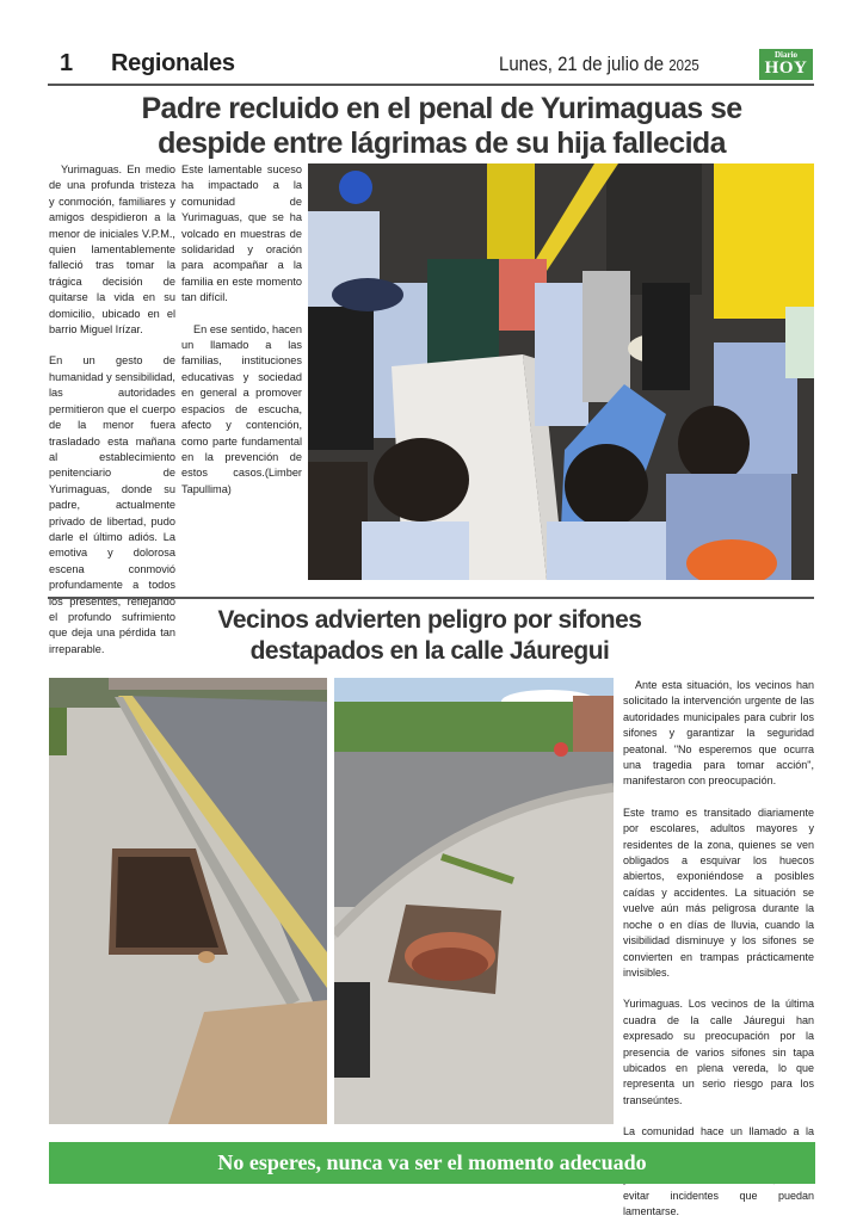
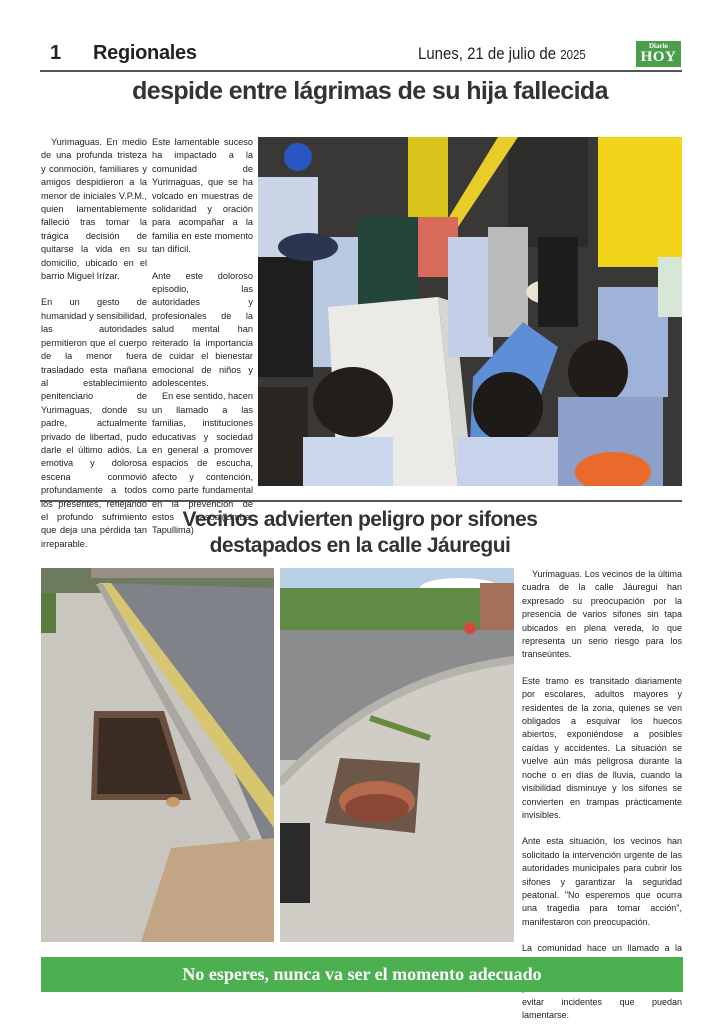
  1
  Regionales
  Lunes, 21 de julio de 2025
  Diario
  HOY
- Padre recluido en el penal de Yurimaguas se
  despide entre lágrimas de su hija fallecida
  Yurimaguas. En medio de una profunda tristeza y conmoción, familiares y amigos despidieron a la menor de iniciales V.P.M., quien lamentablemente falleció tras tomar la trágica decisión de quitarse la vida en su domicilio, ubicado en el barrio Miguel Irízar.
  En un gesto de humanidad y sensibilidad, las autoridades permitieron que el cuerpo de la menor fuera trasladado esta mañana al establecimiento penitenciario de Yurimaguas, donde su padre, actualmente privado de libertad, pudo darle el último adiós. La emotiva y dolorosa escena conmovió profundamente a todos los presentes, reflejando el profundo sufrimiento que deja una pérdida tan irreparable.
  Este lamentable suceso ha impactado a la comunidad de Yurimaguas, que se ha volcado en muestras de solidaridad y oración para acompañar a la familia en este momento tan difícil.
+ Ante este doloroso episodio, las autoridades y profesionales de la salud mental han reiterado la importancia de cuidar el bienestar emocional de niños y adolescentes.
  En ese sentido, hacen un llamado a las familias, instituciones educativas y sociedad en general a promover espacios de escucha, afecto y contención, como parte fundamental en la prevención de estos casos.(Limber Tapullima)
  Vecinos advierten peligro por sifones
  destapados en la calle Jáuregui
- Ante esta situación, los vecinos han solicitado la intervención urgente de las autoridades municipales para cubrir los sifones y garantizar la seguridad peatonal. "No esperemos que ocurra una tragedia para tomar acción", manifestaron con preocupación.
+ Yurimaguas. Los vecinos de la última cuadra de la calle Jáuregui han expresado su preocupación por la presencia de varios sifones sin tapa ubicados en plena vereda, lo que representa un serio riesgo para los transeúntes.
  Este tramo es transitado diariamente por escolares, adultos mayores y residentes de la zona, quienes se ven obligados a esquivar los huecos abiertos, exponiéndose a posibles caídas y accidentes. La situación se vuelve aún más peligrosa durante la noche o en días de lluvia, cuando la visibilidad disminuye y los sifones se convierten en trampas prácticamente invisibles.
- Yurimaguas. Los vecinos de la última cuadra de la calle Jáuregui han expresado su preocupación por la presencia de varios sifones sin tapa ubicados en plena vereda, lo que representa un serio riesgo para los transeúntes.
+ Ante esta situación, los vecinos han solicitado la intervención urgente de las autoridades municipales para cubrir los sifones y garantizar la seguridad peatonal. "No esperemos que ocurra una tragedia para tomar acción", manifestaron con preocupación.
  No esperes, nunca va ser el momento adecuado
